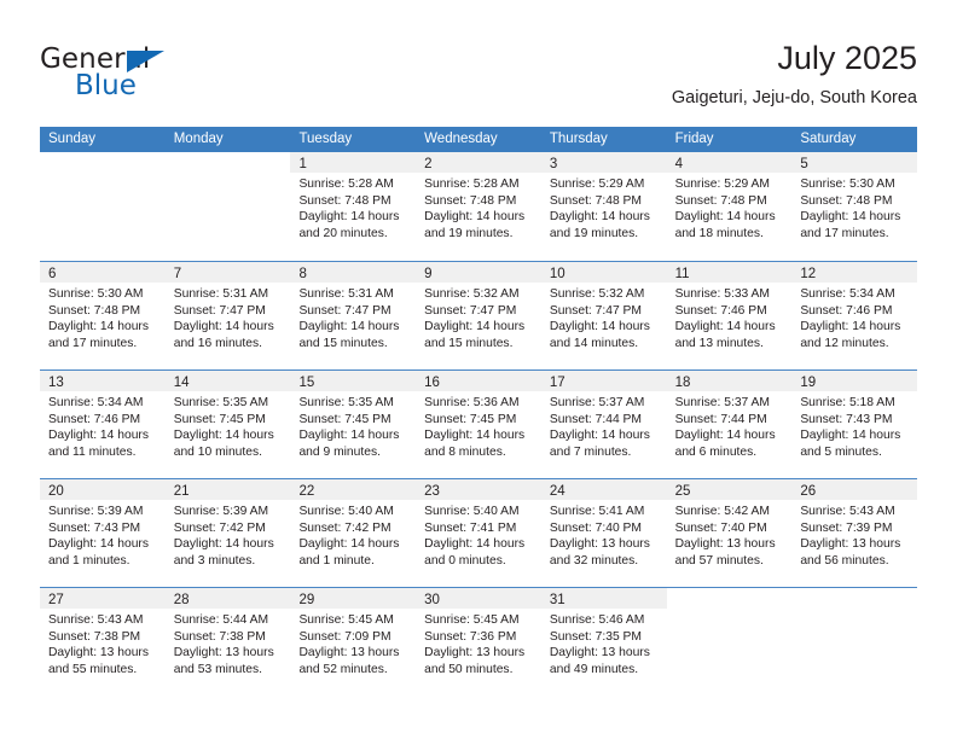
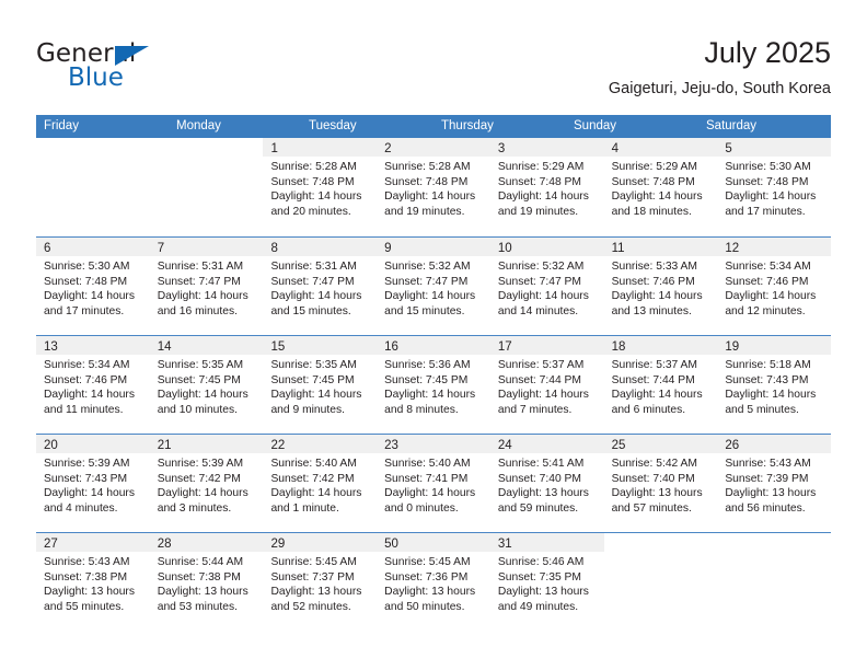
  General
  Blue
  July 2025
  Gaigeturi, Jeju-do, South Korea
- Sunday
+ Friday
  Monday
  Tuesday
- Wednesday
  Thursday
- Friday
+ Sunday
  Saturday
  1
  Sunrise: 5:28 AM
  Sunset: 7:48 PM
  Daylight: 14 hours
  and 20 minutes.
  2
  Sunrise: 5:28 AM
  Sunset: 7:48 PM
  Daylight: 14 hours
  and 19 minutes.
  3
  Sunrise: 5:29 AM
  Sunset: 7:48 PM
  Daylight: 14 hours
  and 19 minutes.
  4
  Sunrise: 5:29 AM
  Sunset: 7:48 PM
  Daylight: 14 hours
  and 18 minutes.
  5
  Sunrise: 5:30 AM
  Sunset: 7:48 PM
  Daylight: 14 hours
  and 17 minutes.
  6
  Sunrise: 5:30 AM
  Sunset: 7:48 PM
  Daylight: 14 hours
  and 17 minutes.
  7
  Sunrise: 5:31 AM
  Sunset: 7:47 PM
  Daylight: 14 hours
  and 16 minutes.
  8
  Sunrise: 5:31 AM
  Sunset: 7:47 PM
  Daylight: 14 hours
  and 15 minutes.
  9
  Sunrise: 5:32 AM
  Sunset: 7:47 PM
  Daylight: 14 hours
  and 15 minutes.
  10
  Sunrise: 5:32 AM
  Sunset: 7:47 PM
  Daylight: 14 hours
  and 14 minutes.
  11
  Sunrise: 5:33 AM
  Sunset: 7:46 PM
  Daylight: 14 hours
  and 13 minutes.
  12
  Sunrise: 5:34 AM
  Sunset: 7:46 PM
  Daylight: 14 hours
  and 12 minutes.
  13
  Sunrise: 5:34 AM
  Sunset: 7:46 PM
  Daylight: 14 hours
  and 11 minutes.
  14
  Sunrise: 5:35 AM
  Sunset: 7:45 PM
  Daylight: 14 hours
  and 10 minutes.
  15
  Sunrise: 5:35 AM
  Sunset: 7:45 PM
  Daylight: 14 hours
  and 9 minutes.
  16
  Sunrise: 5:36 AM
  Sunset: 7:45 PM
  Daylight: 14 hours
  and 8 minutes.
  17
  Sunrise: 5:37 AM
  Sunset: 7:44 PM
  Daylight: 14 hours
  and 7 minutes.
  18
  Sunrise: 5:37 AM
  Sunset: 7:44 PM
  Daylight: 14 hours
  and 6 minutes.
  19
  Sunrise: 5:18 AM
  Sunset: 7:43 PM
  Daylight: 14 hours
  and 5 minutes.
  20
  Sunrise: 5:39 AM
  Sunset: 7:43 PM
  Daylight: 14 hours
- and 1 minutes.
+ and 4 minutes.
  21
  Sunrise: 5:39 AM
  Sunset: 7:42 PM
  Daylight: 14 hours
  and 3 minutes.
  22
  Sunrise: 5:40 AM
  Sunset: 7:42 PM
  Daylight: 14 hours
  and 1 minute.
  23
  Sunrise: 5:40 AM
  Sunset: 7:41 PM
  Daylight: 14 hours
  and 0 minutes.
  24
  Sunrise: 5:41 AM
  Sunset: 7:40 PM
  Daylight: 13 hours
- and 32 minutes.
+ and 59 minutes.
  25
  Sunrise: 5:42 AM
  Sunset: 7:40 PM
  Daylight: 13 hours
  and 57 minutes.
  26
  Sunrise: 5:43 AM
  Sunset: 7:39 PM
  Daylight: 13 hours
  and 56 minutes.
  27
  Sunrise: 5:43 AM
  Sunset: 7:38 PM
  Daylight: 13 hours
  and 55 minutes.
  28
  Sunrise: 5:44 AM
  Sunset: 7:38 PM
  Daylight: 13 hours
  and 53 minutes.
  29
  Sunrise: 5:45 AM
- Sunset: 7:09 PM
+ Sunset: 7:37 PM
  Daylight: 13 hours
  and 52 minutes.
- 30
+ 50
  Sunrise: 5:45 AM
  Sunset: 7:36 PM
  Daylight: 13 hours
  and 50 minutes.
  31
  Sunrise: 5:46 AM
  Sunset: 7:35 PM
  Daylight: 13 hours
  and 49 minutes.
